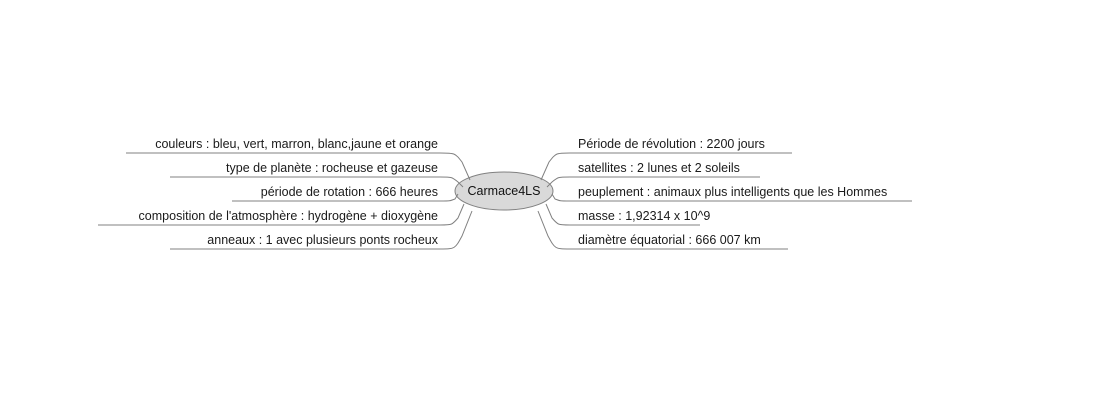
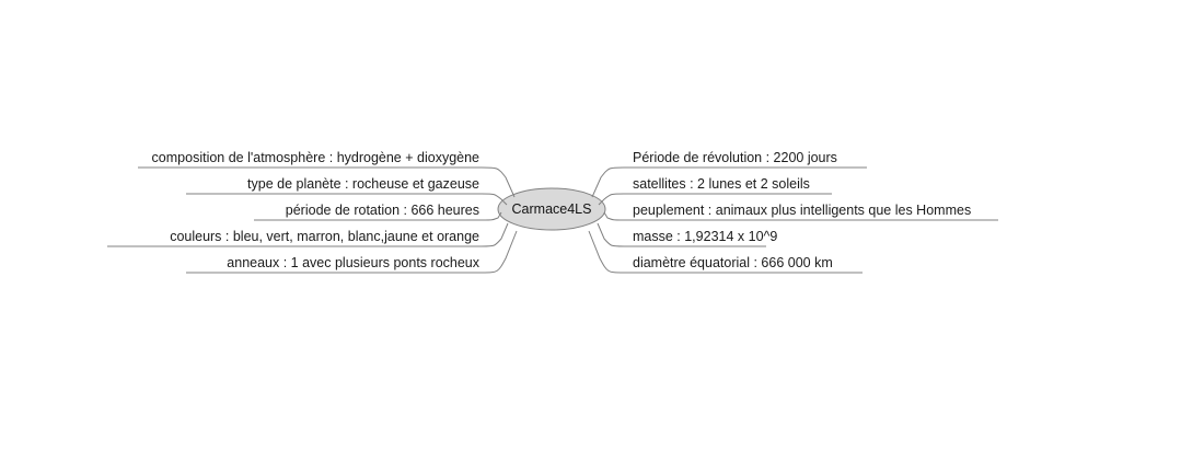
  Carmace4LS
- couleurs : bleu, vert, marron, blanc,jaune et orange
+ composition de l'atmosphère : hydrogène + dioxygène
  type de planète : rocheuse et gazeuse
  période de rotation : 666 heures
- composition de l'atmosphère : hydrogène + dioxygène
+ couleurs : bleu, vert, marron, blanc,jaune et orange
  anneaux : 1 avec plusieurs ponts rocheux
  Période de révolution : 2200 jours
  satellites : 2 lunes et 2 soleils
  peuplement : animaux plus intelligents que les Hommes
  masse : 1,92314 x 10^9
- diamètre équatorial : 666 007 km
+ diamètre équatorial : 666 000 km
